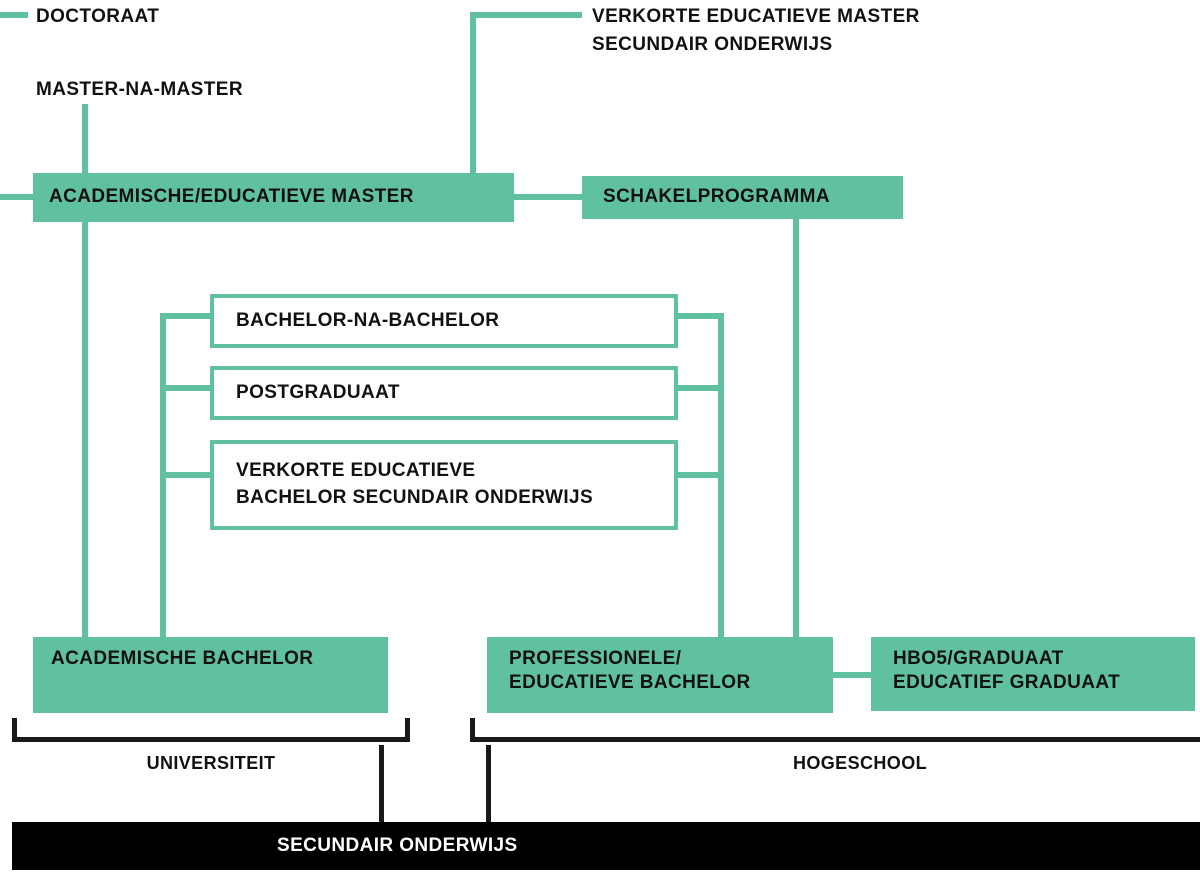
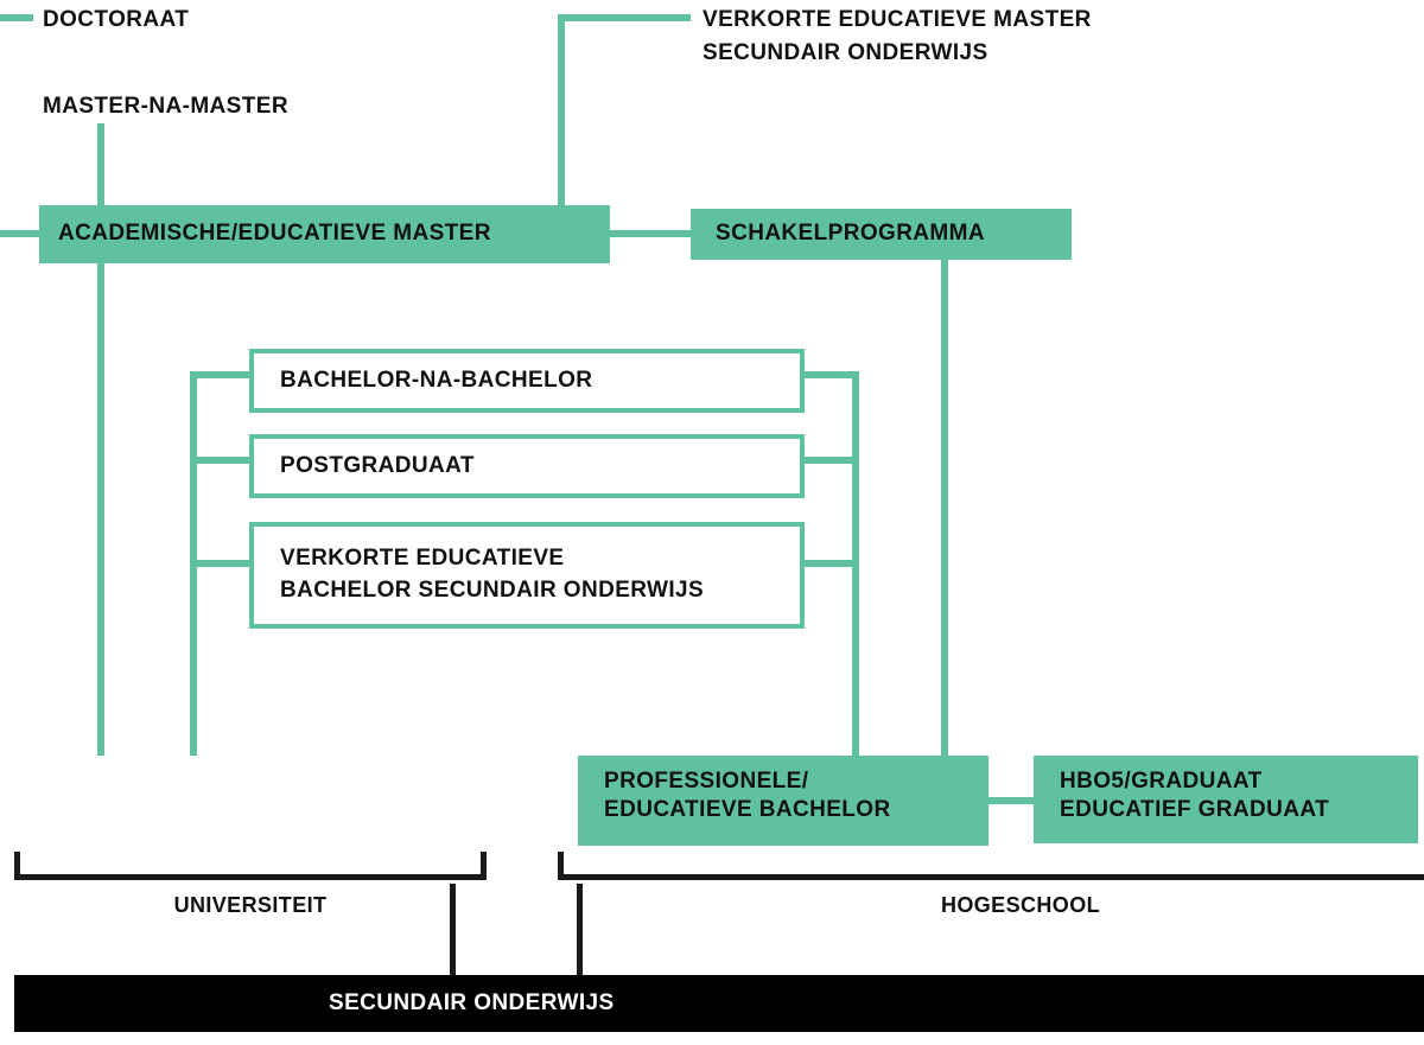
  DOCTORAAT
  MASTER-NA-MASTER
  VERKORTE EDUCATIEVE MASTER
  SECUNDAIR ONDERWIJS
  ACADEMISCHE/EDUCATIEVE MASTER
  SCHAKELPROGRAMMA
  BACHELOR-NA-BACHELOR
  POSTGRADUAAT
  VERKORTE EDUCATIEVE
  BACHELOR SECUNDAIR ONDERWIJS
- ACADEMISCHE BACHELOR
  PROFESSIONELE/
  EDUCATIEVE BACHELOR
  HBO5/GRADUAAT
  EDUCATIEF GRADUAAT
  UNIVERSITEIT
  HOGESCHOOL
  SECUNDAIR ONDERWIJS
